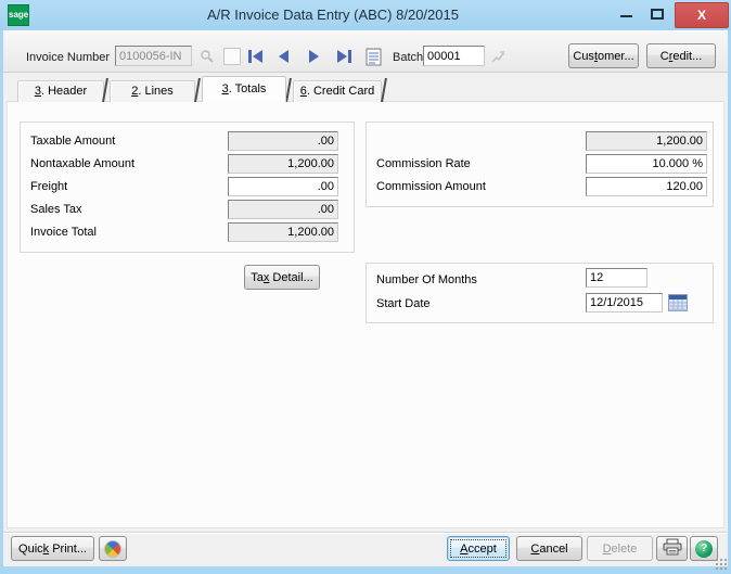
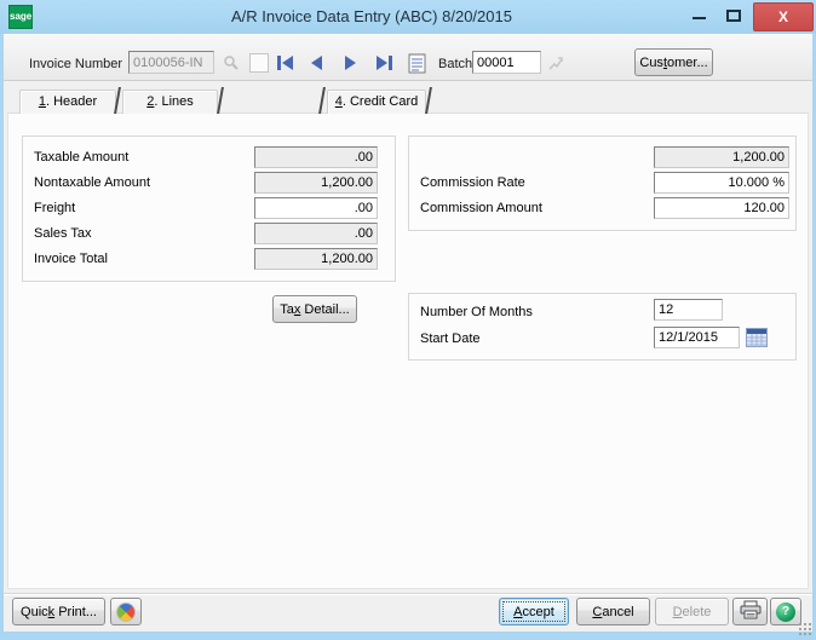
  sage
  A/R Invoice Data Entry (ABC) 8/20/2015
  X
  Invoice Number
  0100056-IN
  Batch
  00001
  Customer...
- Credit...
- 3. Header
+ 1. Header
  2. Lines
- 3. Totals
- 6. Credit Card
+ 4. Credit Card
  Taxable Amount
  .00
  Nontaxable Amount
  1,200.00
  Freight
  .00
  Sales Tax
  .00
  Invoice Total
  1,200.00
  1,200.00
  Commission Rate
  10.000 %
  Commission Amount
  120.00
  Tax Detail...
  Number Of Months
  12
  Start Date
  12/1/2015
  Quick Print...
  Accept
  Cancel
  Delete
  ?
